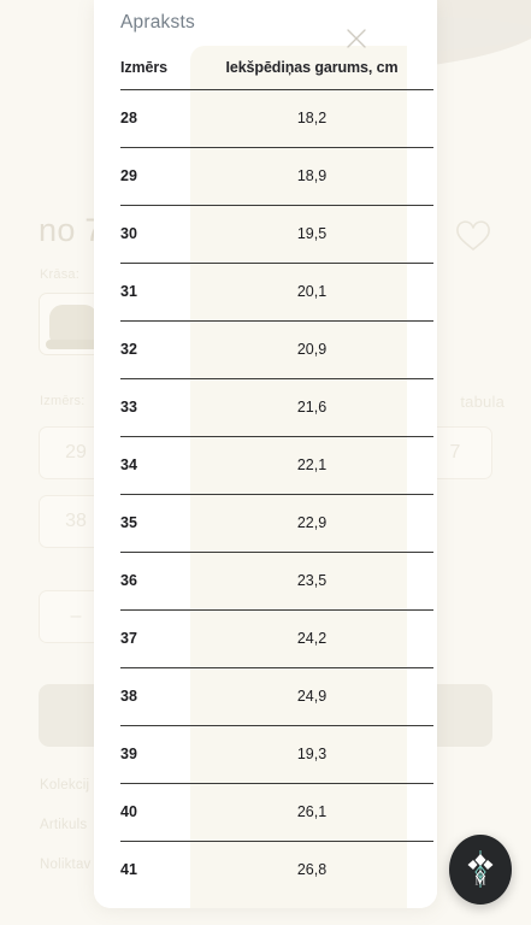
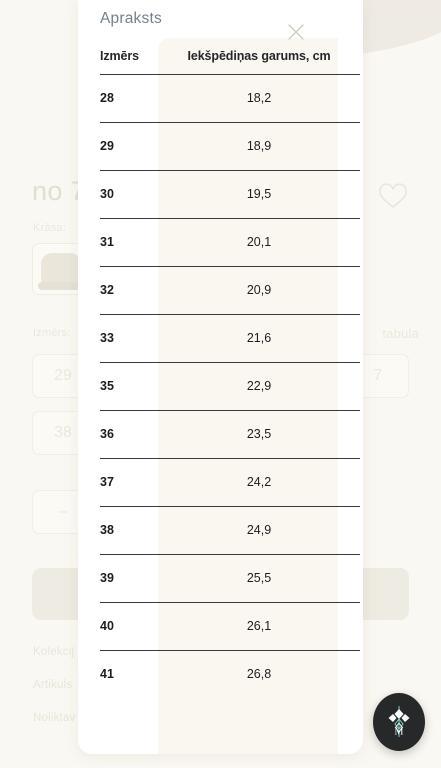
  29
  38
  7
  Kolekcij
  Artikuls
  Noliktav
  Apraksts
  Izmērs	Iekšpēdiņas garums, cm
  28	18,2
  29	18,9
  30	19,5
  31	20,1
  32	20,9
  33	21,6
- 34	22,1
  35	22,9
  36	23,5
  37	24,2
  38	24,9
- 39	19,3
+ 39	25,5
  40	26,1
  41	26,8
  M
